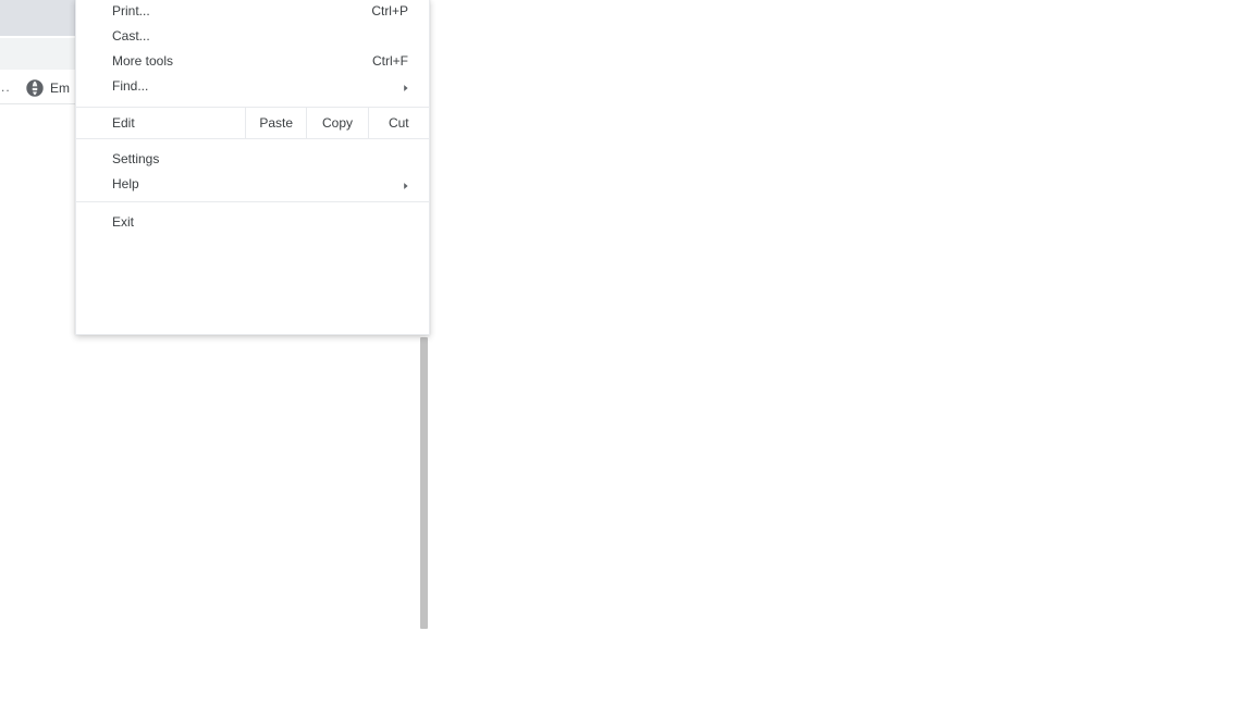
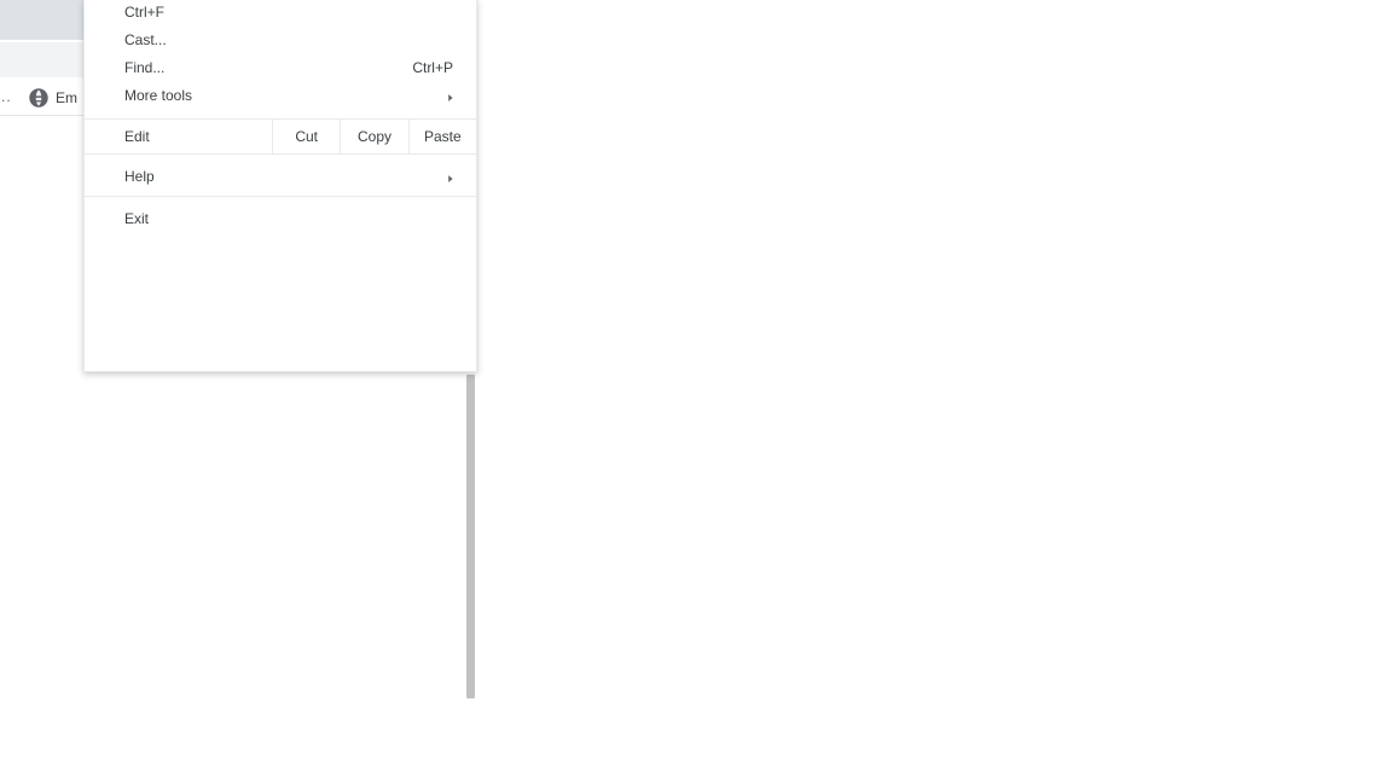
  ..
  Em
- Print...
- Ctrl+P
+ Ctrl+F
  Cast...
- More tools
+ Find...
- Ctrl+F
+ Ctrl+P
- Find...
+ More tools
  Edit
- Paste
+ Cut
  Copy
- Cut
+ Paste
- Settings
  Help
  Exit
